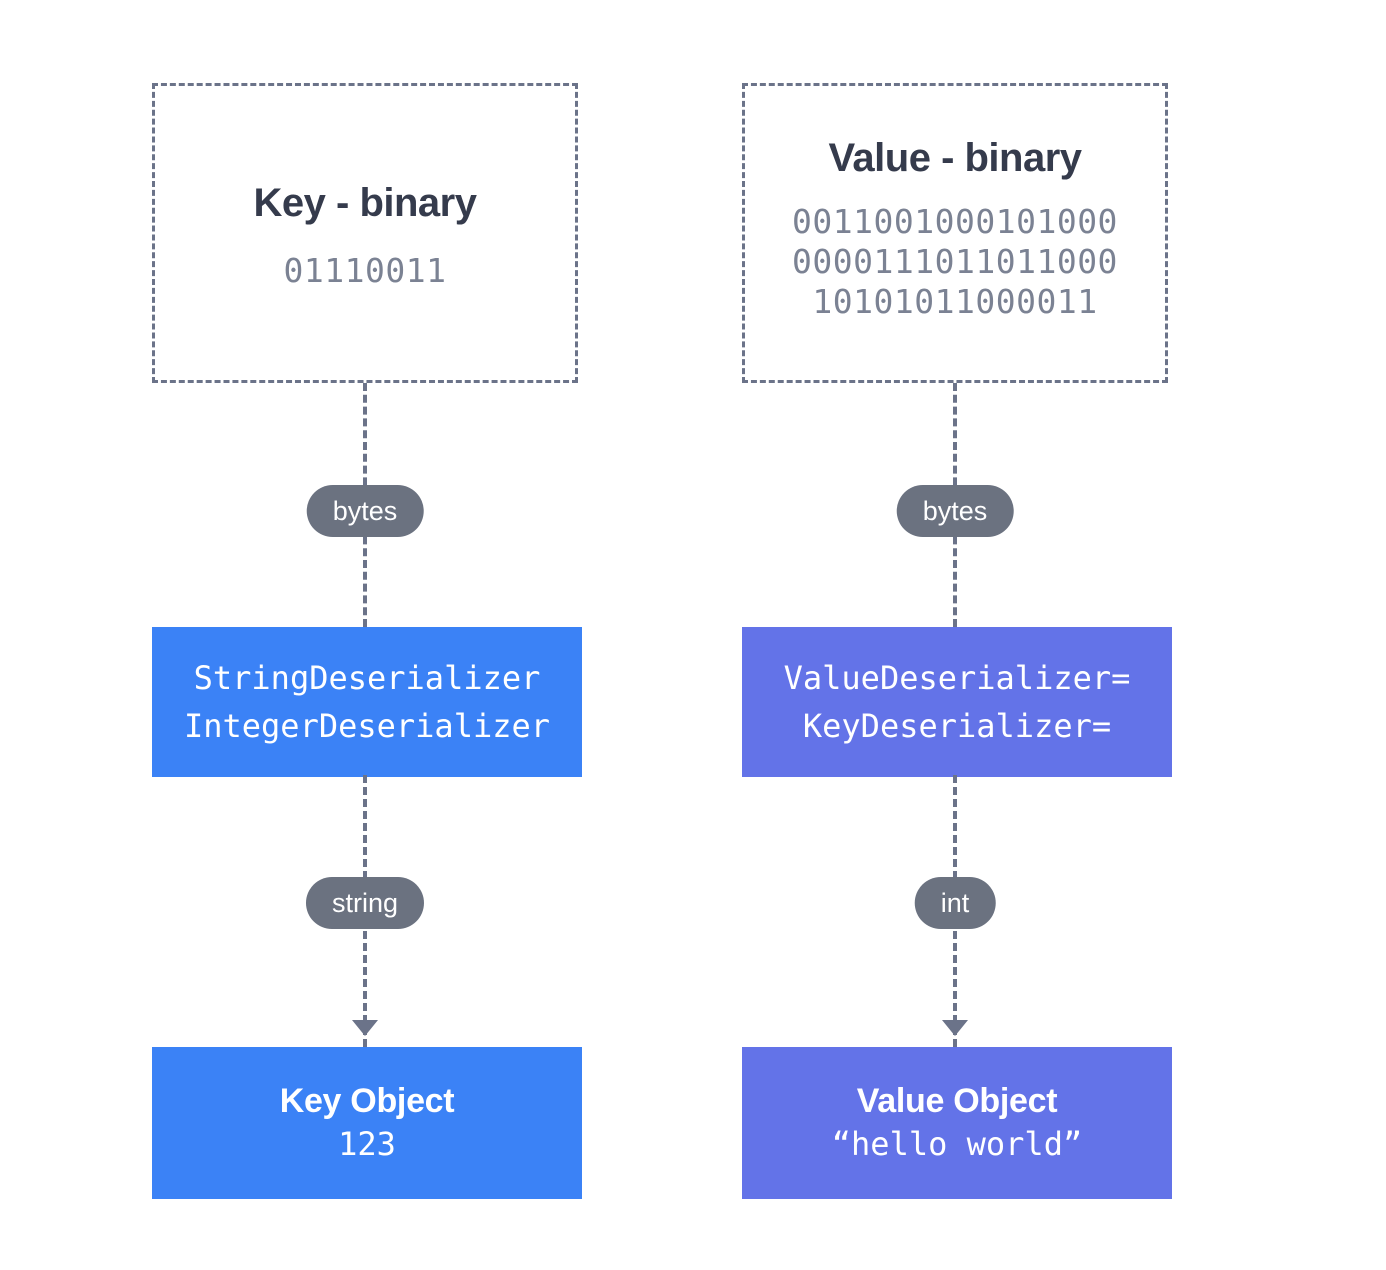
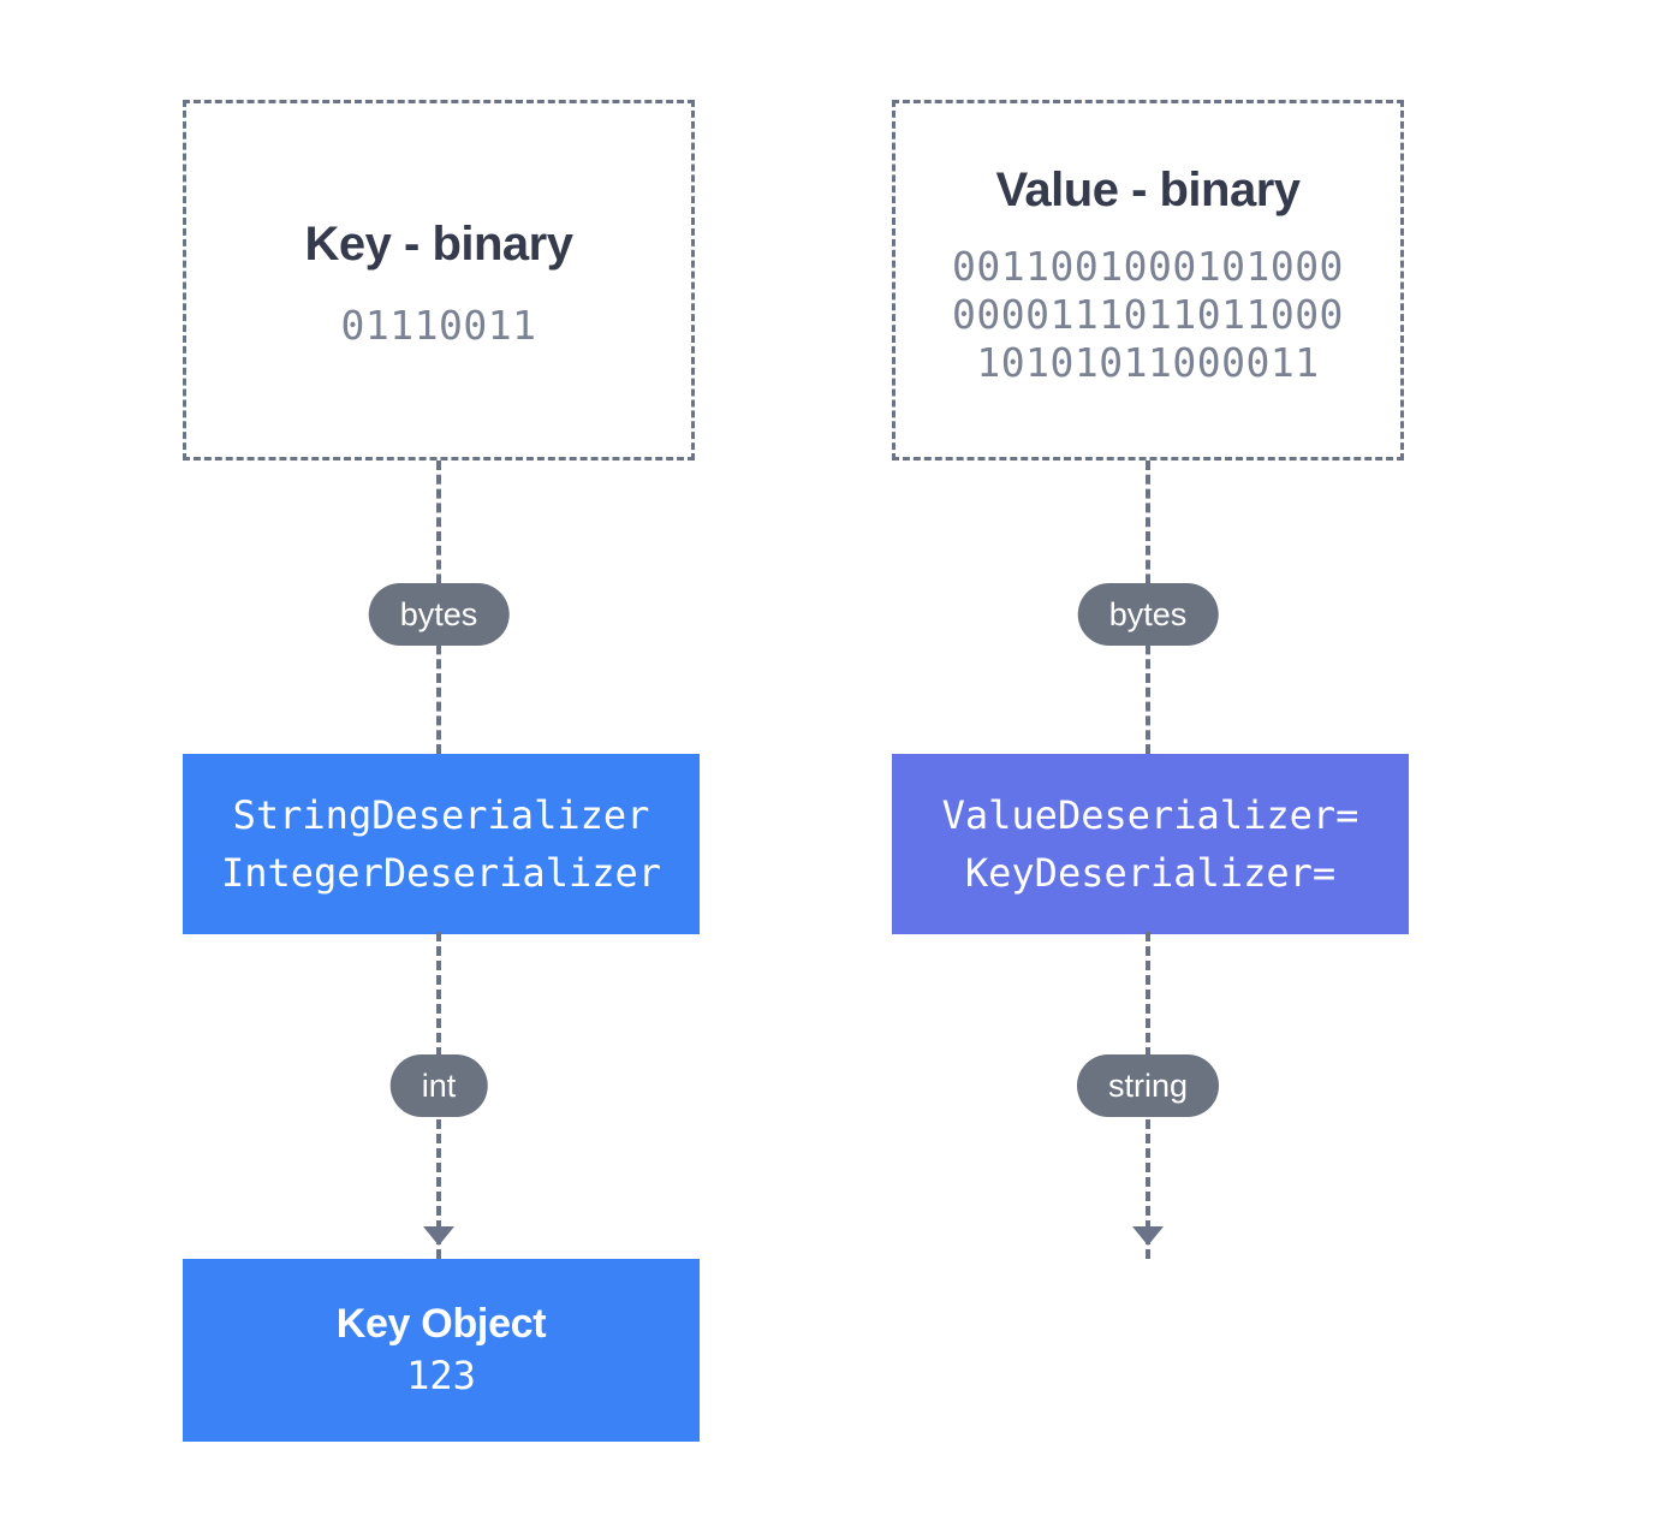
  Key - binary
  01110011
  bytes
  StringDeserializer
  IntegerDeserializer
- string
+ int
  Key Object
  123
  Value - binary
  0011001000101000
  0000111011011000
  10101011000011
  bytes
  ValueDeserializer=
  KeyDeserializer=
- int
+ string
- Value Object
- “hello world”
